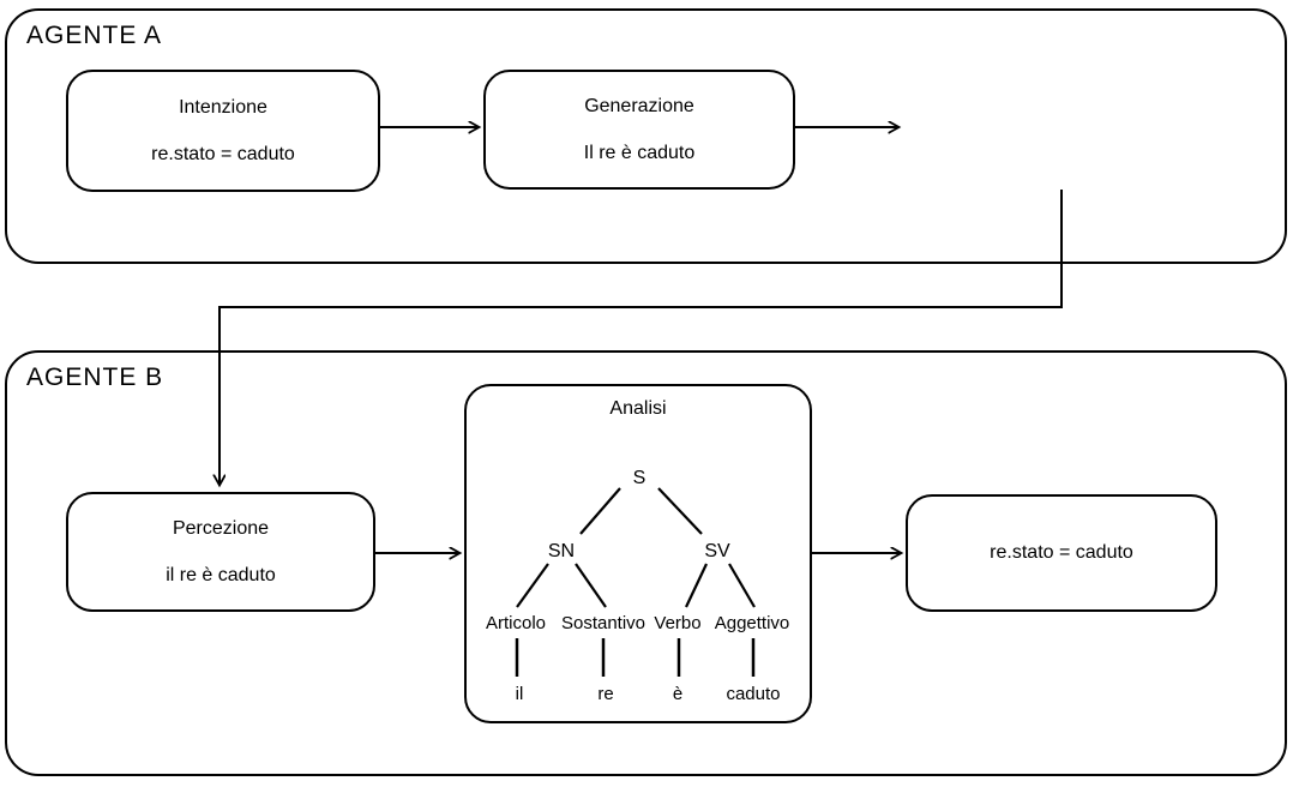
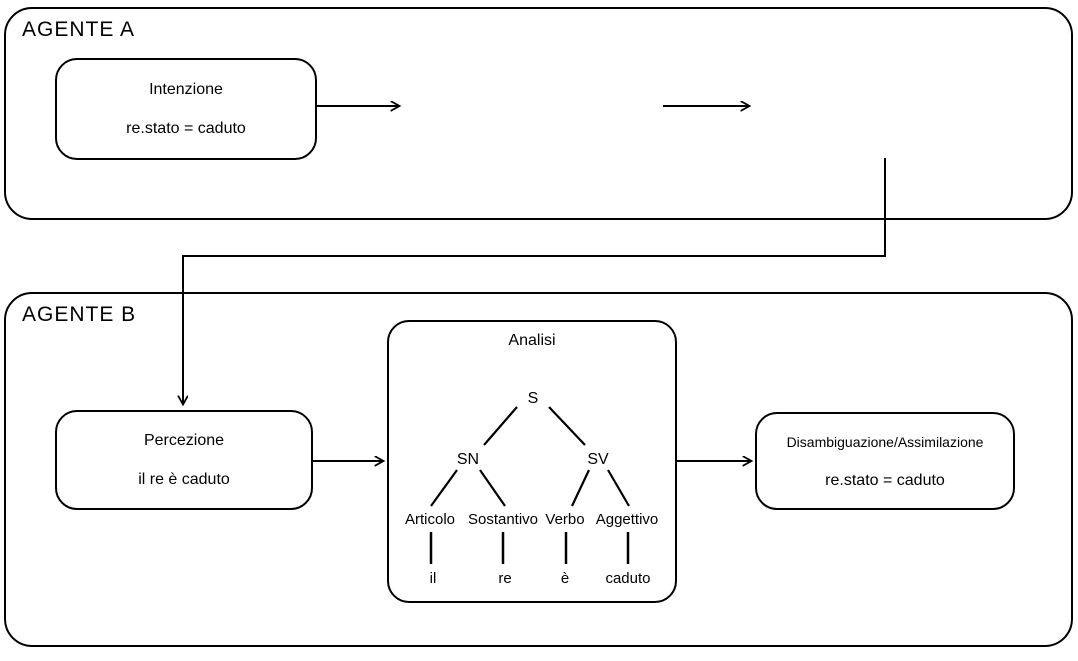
  AGENTE A
  AGENTE B
  Intenzione
  re.stato = caduto
- Generazione
- Il re è caduto
  Percezione
  il re è caduto
+ Disambiguazione/Assimilazione
  re.stato = caduto
  Analisi
  S
  SN
  SV
  Articolo
  Sostantivo
  Verbo
  Aggettivo
  il
  re
  è
  caduto
